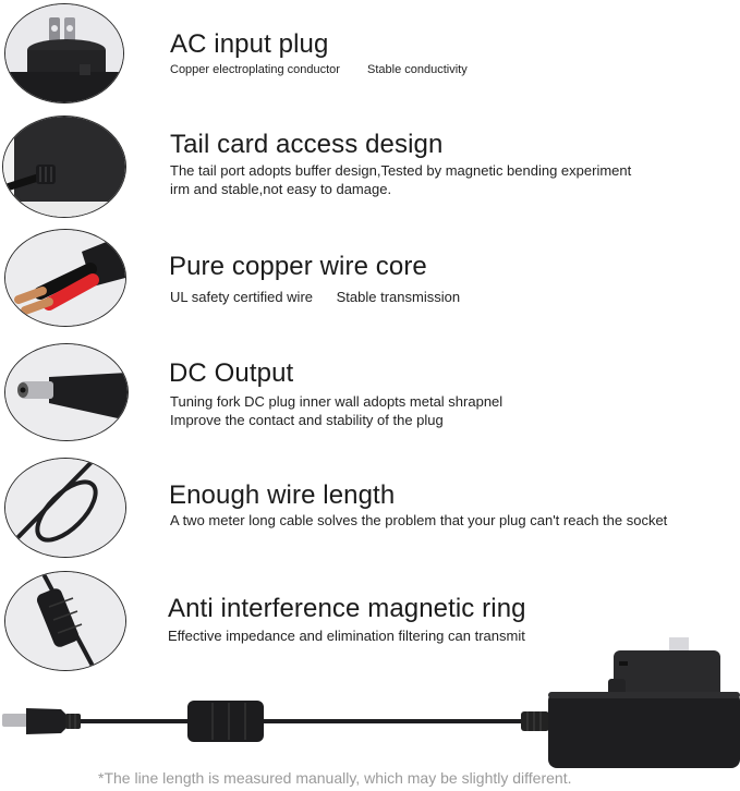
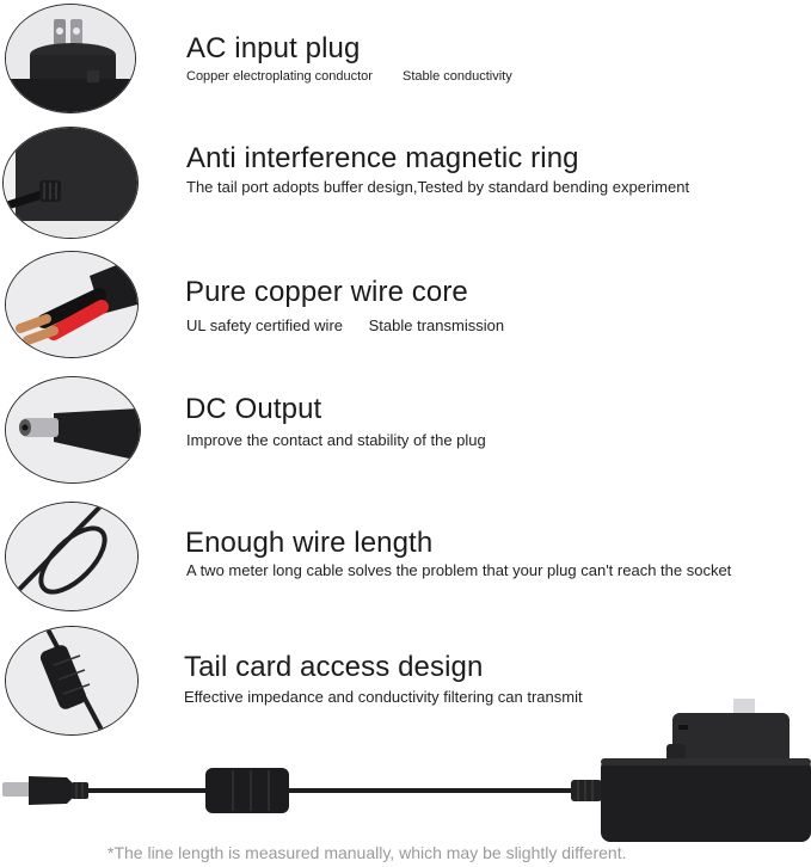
  AC input plug
  Copper electroplating conductor Stable conductivity
- Tail card access design
+ Anti interference magnetic ring
- The tail port adopts buffer design,Tested by magnetic bending experiment
+ The tail port adopts buffer design,Tested by standard bending experiment
- irm and stable,not easy to damage.
  Pure copper wire core
  UL safety certified wire Stable transmission
  DC Output
- Tuning fork DC plug inner wall adopts metal shrapnel
  Improve the contact and stability of the plug
  Enough wire length
  A two meter long cable solves the problem that your plug can't reach the socket
- Anti interference magnetic ring
+ Tail card access design
- Effective impedance and elimination filtering can transmit
+ Effective impedance and conductivity filtering can transmit
  *The line length is measured manually, which may be slightly different.
